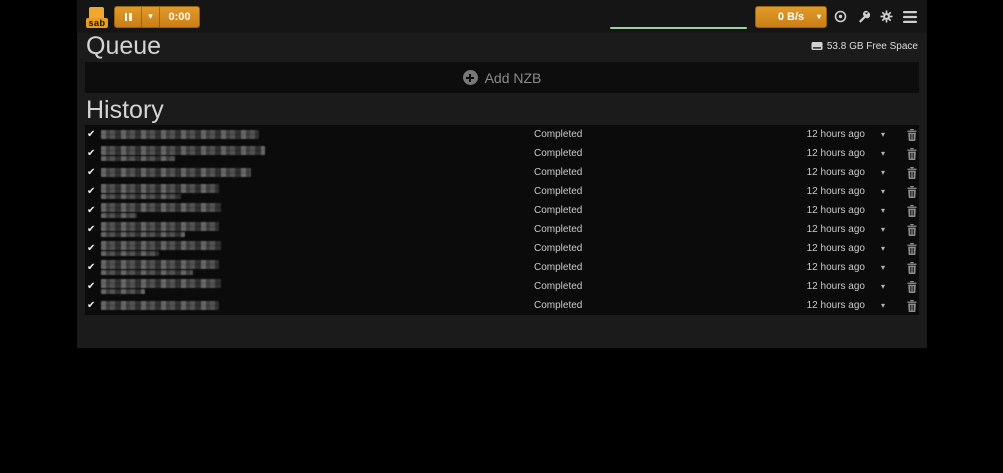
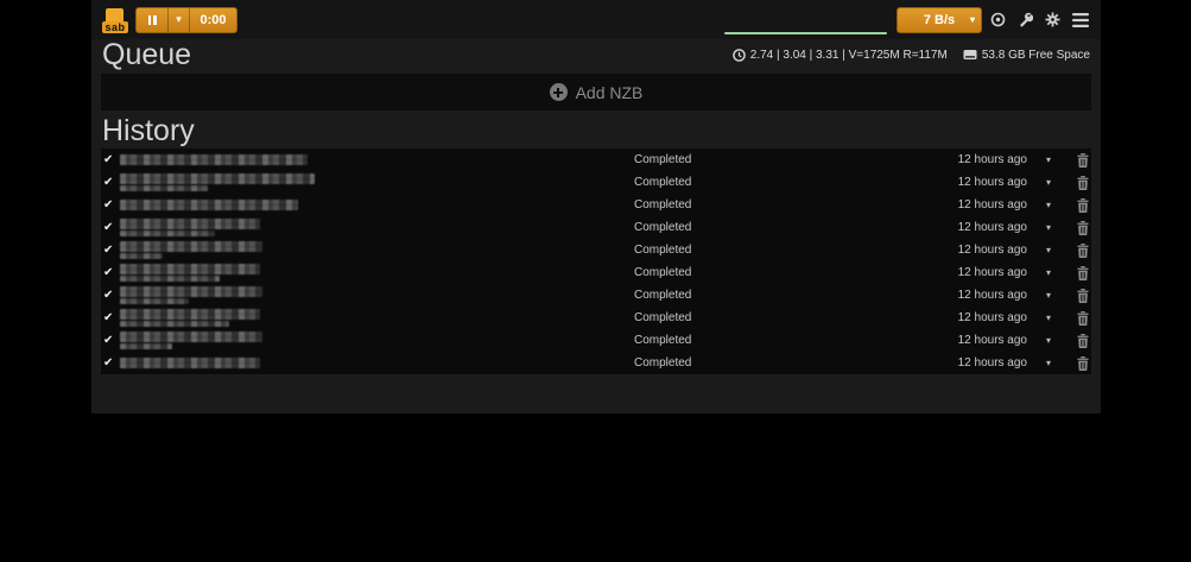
  sab
  ▾
  0:00
- 0 B/s
+ 7 B/s
  ▾
  Queue
+ 2.74 | 3.04 | 3.31 | V=1725M R=117M
  53.8 GB Free Space
  Add NZB
  History
  ✔
  Completed
  12 hours ago
  ▾
  ✔
  Completed
  12 hours ago
  ▾
  ✔
  Completed
  12 hours ago
  ▾
  ✔
  Completed
  12 hours ago
  ▾
  ✔
  Completed
  12 hours ago
  ▾
  ✔
  Completed
  12 hours ago
  ▾
  ✔
  Completed
  12 hours ago
  ▾
  ✔
  Completed
  12 hours ago
  ▾
  ✔
  Completed
  12 hours ago
  ▾
  ✔
  Completed
  12 hours ago
  ▾
